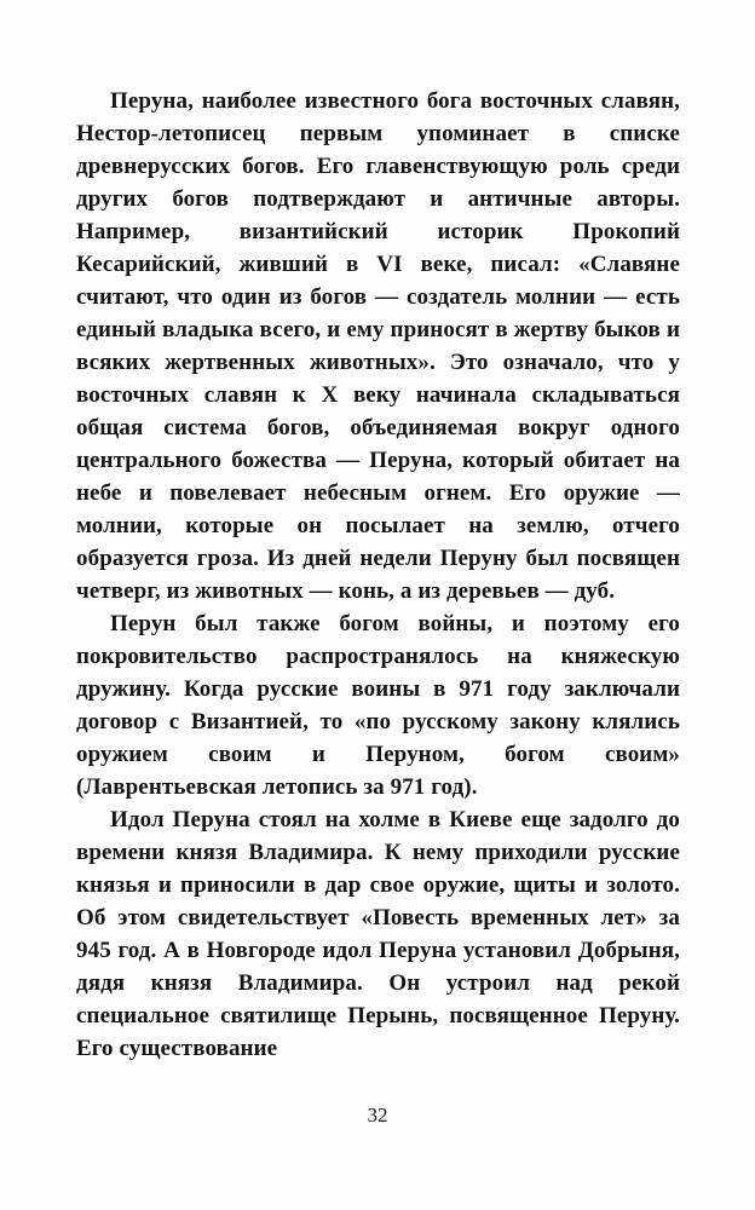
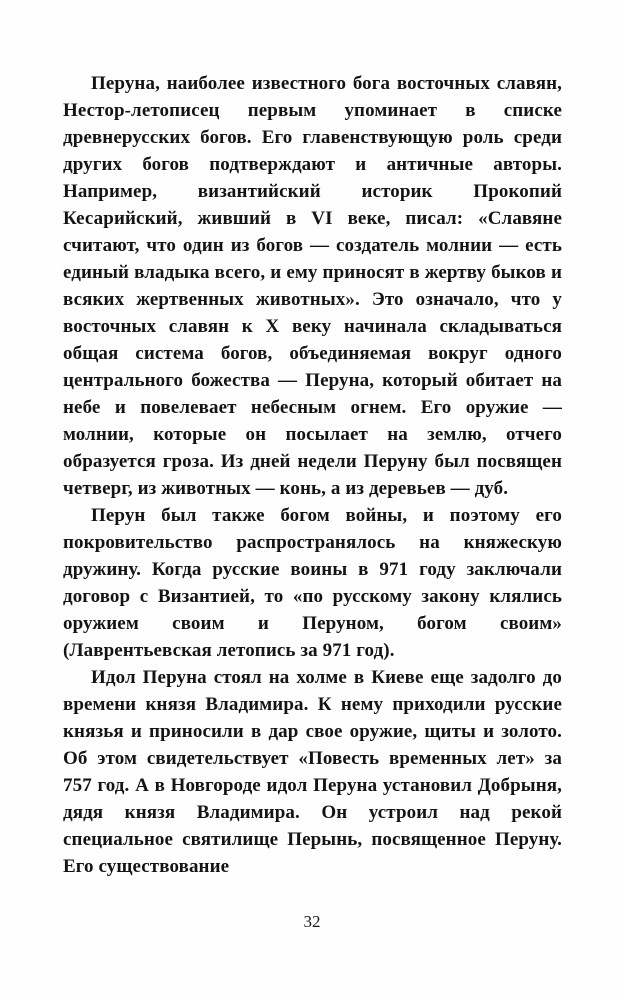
  Перуна, наиболее известного бога восточных славян, Нестор-летописец первым упоминает в списке древнерусских богов. Его главенствующую роль среди других богов подтверждают и античные авторы. Например, византийский историк Прокопий Кесарийский, живший в VI веке, писал: «Славяне считают, что один из богов — создатель молнии — есть единый владыка всего, и ему приносят в жертву быков и всяких жертвенных животных». Это означало, что у восточных славян к X веку начинала складываться общая система богов, объединяемая вокруг одного центрального божества — Перуна, который обитает на небе и повелевает небесным огнем. Его оружие — молнии, которые он посылает на землю, отчего образуется гроза. Из дней недели Перуну был посвящен четверг, из животных — конь, а из деревьев — дуб.
  Перун был также богом войны, и поэтому его покровительство распространялось на княжескую дружину. Когда русские воины в 971 году заключали договор с Византией, то «по русскому закону клялись оружием своим и Перуном, богом своим» (Лаврентьевская летопись за 971 год).
- Идол Перуна стоял на холме в Киеве еще задолго до времени князя Владимира. К нему приходили русские князья и приносили в дар свое оружие, щиты и золото. Об этом свидетельствует «Повесть временных лет» за 945 год. А в Новгороде идол Перуна установил Добрыня, дядя князя Владимира. Он устроил над рекой специальное святилище Перынь, посвященное Перуну. Его существование
+ Идол Перуна стоял на холме в Киеве еще задолго до времени князя Владимира. К нему приходили русские князья и приносили в дар свое оружие, щиты и золото. Об этом свидетельствует «Повесть временных лет» за 757 год. А в Новгороде идол Перуна установил Добрыня, дядя князя Владимира. Он устроил над рекой специальное святилище Перынь, посвященное Перуну. Его существование
  32
